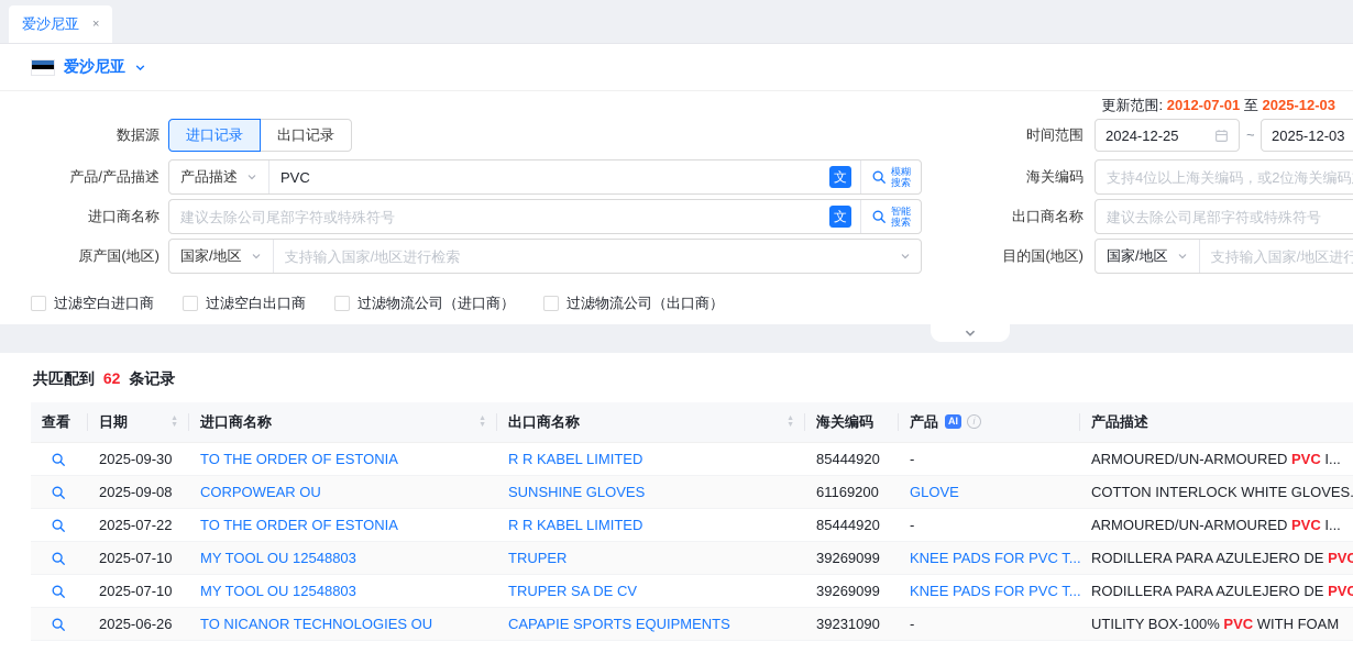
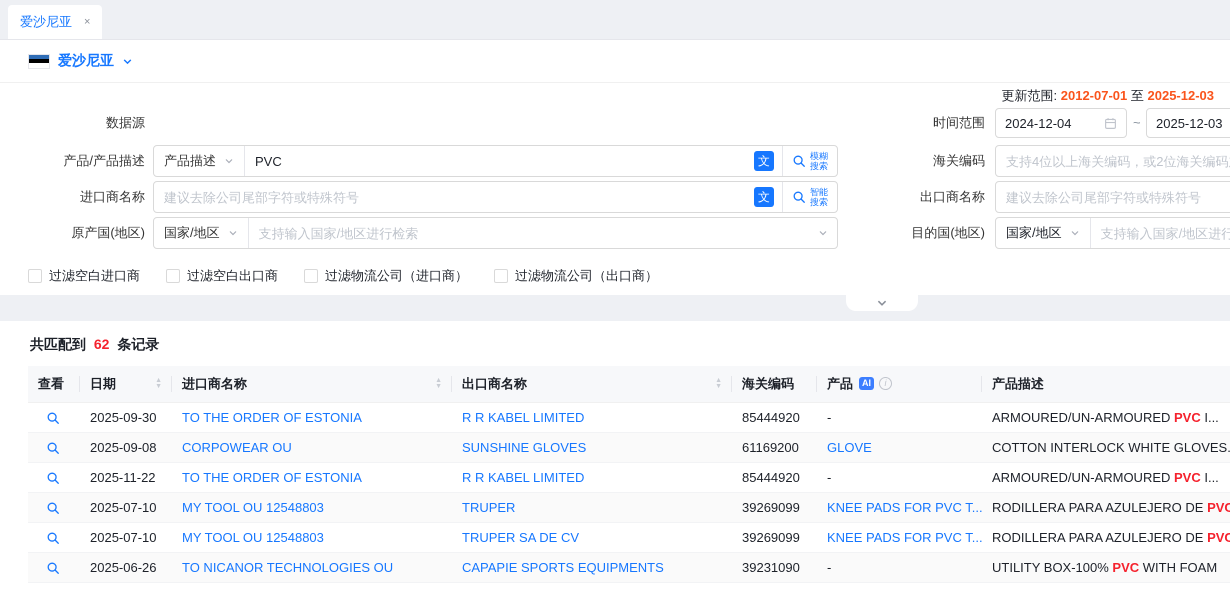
  爱沙尼亚
  ×
  爱沙尼亚
  更新范围: 2012-07-01 至 2025-12-03
  数据源
- 进口记录
- 出口记录
  时间范围
- 2024-12-25
+ 2024-12-04
  ~
  2025-12-03
  产品/产品描述
  产品描述
  PVC
  文
  模糊
  搜索
  海关编码
  支持4位以上海关编码，或2位海关编码
  进口商名称
  建议去除公司尾部字符或特殊符号
  文
  智能
  搜索
  出口商名称
  建议去除公司尾部字符或特殊符号
  原产国(地区)
  国家/地区
  支持输入国家/地区进行检索
  目的国(地区)
  国家/地区
  支持输入国家/地区进行
  过滤空白进口商
  过滤空白出口商
  过滤物流公司（进口商）
  过滤物流公司（出口商）
  共匹配到 62 条记录
  查看	日期	进口商名称	出口商名称	海关编码	产品 AI i	产品描述
  	2025-09-30	TO THE ORDER OF ESTONIA	R R KABEL LIMITED	85444920	-	ARMOURED/UN-ARMOURED PVC I...
  	2025-09-08	CORPOWEAR OU	SUNSHINE GLOVES	61169200	GLOVE	COTTON INTERLOCK WHITE GLOVES.
- 	2025-07-22	TO THE ORDER OF ESTONIA	R R KABEL LIMITED	85444920	-	ARMOURED/UN-ARMOURED PVC I...
+ 	2025-11-22	TO THE ORDER OF ESTONIA	R R KABEL LIMITED	85444920	-	ARMOURED/UN-ARMOURED PVC I...
  	2025-07-10	MY TOOL OU 12548803	TRUPER	39269099	KNEE PADS FOR PVC T...	RODILLERA PARA AZULEJERO DE PVC
  	2025-07-10	MY TOOL OU 12548803	TRUPER SA DE CV	39269099	KNEE PADS FOR PVC T...	RODILLERA PARA AZULEJERO DE PVC
  	2025-06-26	TO NICANOR TECHNOLOGIES OU	CAPAPIE SPORTS EQUIPMENTS	39231090	-	UTILITY BOX-100% PVC WITH FOAM
